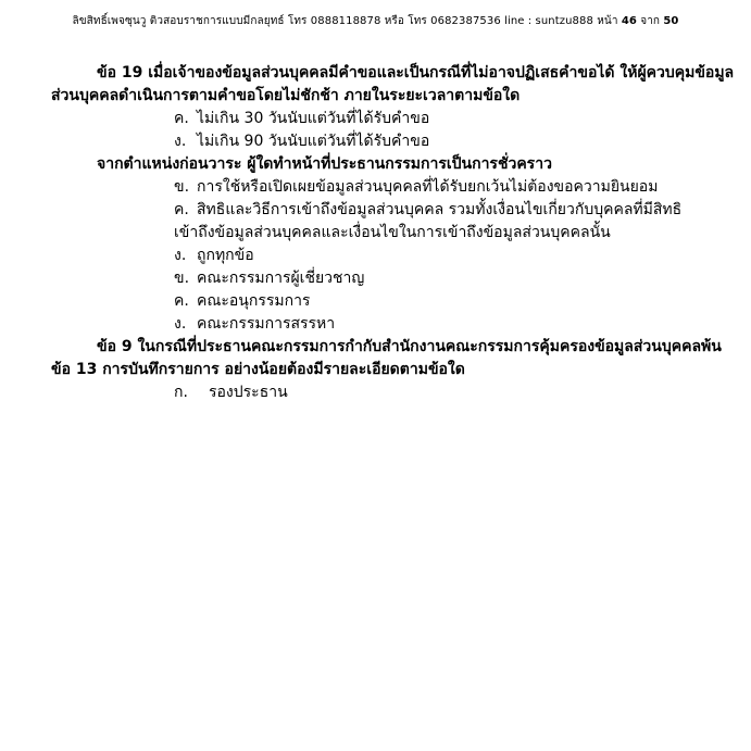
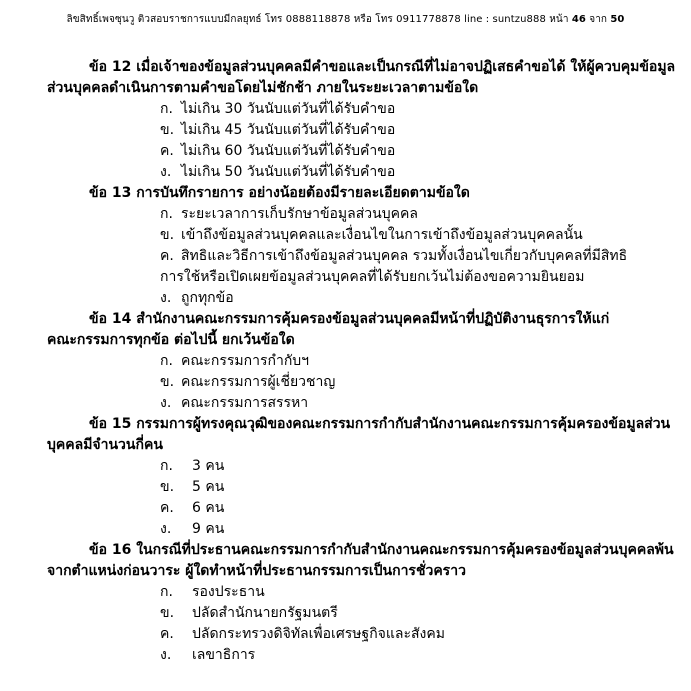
- ลิขสิทธิ์เพจซุนวู ติวสอบราชการแบบมีกลยุทธ์ โทร 0888118878 หรือ โทร 0682387536 line : suntzu888 หน้า 46 จาก 50
+ ลิขสิทธิ์เพจซุนวู ติวสอบราชการแบบมีกลยุทธ์ โทร 0888118878 หรือ โทร 0911778878 line : suntzu888 หน้า 46 จาก 50
- ข้อ 19 เมื่อเจ้าของข้อมูลส่วนบุคคลมีคำขอและเป็นกรณีที่ไม่อาจปฏิเสธคำขอได้ ให้ผู้ควบคุมข้อมูล
+ ข้อ 12 เมื่อเจ้าของข้อมูลส่วนบุคคลมีคำขอและเป็นกรณีที่ไม่อาจปฏิเสธคำขอได้ ให้ผู้ควบคุมข้อมูล
  ส่วนบุคคลดำเนินการตามคำขอโดยไม่ชักช้า ภายในระยะเวลาตามข้อใด
+ ก. ไม่เกิน 30 วันนับแต่วันที่ได้รับคำขอ
+ ข. ไม่เกิน 45 วันนับแต่วันที่ได้รับคำขอ
- ค. ไม่เกิน 30 วันนับแต่วันที่ได้รับคำขอ
+ ค. ไม่เกิน 60 วันนับแต่วันที่ได้รับคำขอ
- ง. ไม่เกิน 90 วันนับแต่วันที่ได้รับคำขอ
+ ง. ไม่เกิน 50 วันนับแต่วันที่ได้รับคำขอ
- จากตำแหน่งก่อนวาระ ผู้ใดทำหน้าที่ประธานกรรมการเป็นการชั่วคราว
+ ข้อ 13 การบันทึกรายการ อย่างน้อยต้องมีรายละเอียดตามข้อใด
+ ก. ระยะเวลาการเก็บรักษาข้อมูลส่วนบุคคล
- ข. การใช้หรือเปิดเผยข้อมูลส่วนบุคคลที่ได้รับยกเว้นไม่ต้องขอความยินยอม
+ ข. เข้าถึงข้อมูลส่วนบุคคลและเงื่อนไขในการเข้าถึงข้อมูลส่วนบุคคลนั้น
  ค. สิทธิและวิธีการเข้าถึงข้อมูลส่วนบุคคล รวมทั้งเงื่อนไขเกี่ยวกับบุคคลที่มีสิทธิ
- เข้าถึงข้อมูลส่วนบุคคลและเงื่อนไขในการเข้าถึงข้อมูลส่วนบุคคลนั้น
+ การใช้หรือเปิดเผยข้อมูลส่วนบุคคลที่ได้รับยกเว้นไม่ต้องขอความยินยอม
  ง. ถูกทุกข้อ
+ ข้อ 14 สำนักงานคณะกรรมการคุ้มครองข้อมูลส่วนบุคคลมีหน้าที่ปฏิบัติงานธุรการให้แก่
+ คณะกรรมการทุกข้อ ต่อไปนี้ ยกเว้นข้อใด
+ ก. คณะกรรมการกำกับฯ
  ข. คณะกรรมการผู้เชี่ยวชาญ
- ค. คณะอนุกรรมการ
  ง. คณะกรรมการสรรหา
+ ข้อ 15 กรรมการผู้ทรงคุณวุฒิของคณะกรรมการกำกับสำนักงานคณะกรรมการคุ้มครองข้อมูลส่วน
+ บุคคลมีจำนวนกี่คน
+ ก. 3 คน
+ ข. 5 คน
+ ค. 6 คน
+ ง. 9 คน
- ข้อ 9 ในกรณีที่ประธานคณะกรรมการกำกับสำนักงานคณะกรรมการคุ้มครองข้อมูลส่วนบุคคลพ้น
+ ข้อ 16 ในกรณีที่ประธานคณะกรรมการกำกับสำนักงานคณะกรรมการคุ้มครองข้อมูลส่วนบุคคลพ้น
- ข้อ 13 การบันทึกรายการ อย่างน้อยต้องมีรายละเอียดตามข้อใด
+ จากตำแหน่งก่อนวาระ ผู้ใดทำหน้าที่ประธานกรรมการเป็นการชั่วคราว
  ก. รองประธาน
+ ข. ปลัดสำนักนายกรัฐมนตรี
+ ค. ปลัดกระทรวงดิจิทัลเพื่อเศรษฐกิจและสังคม
+ ง. เลขาธิการ
